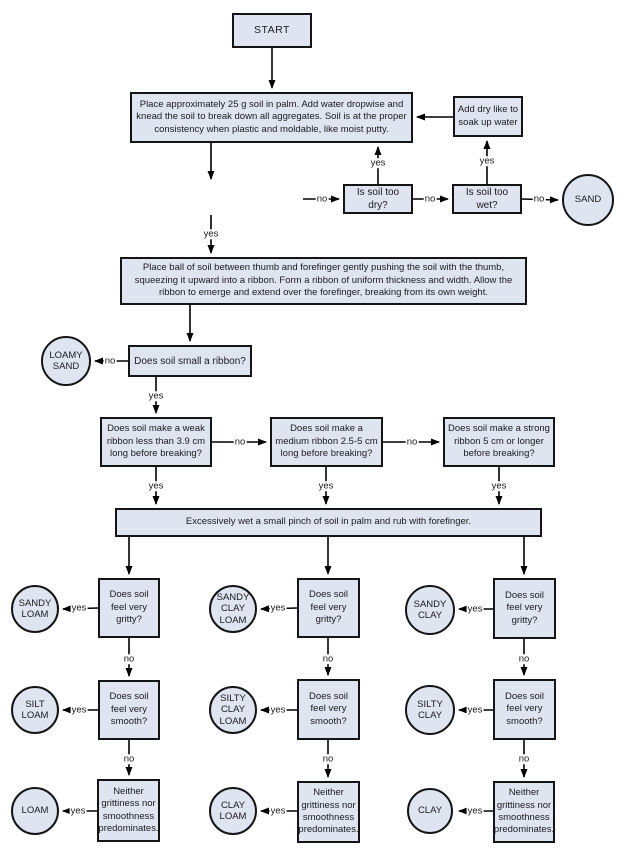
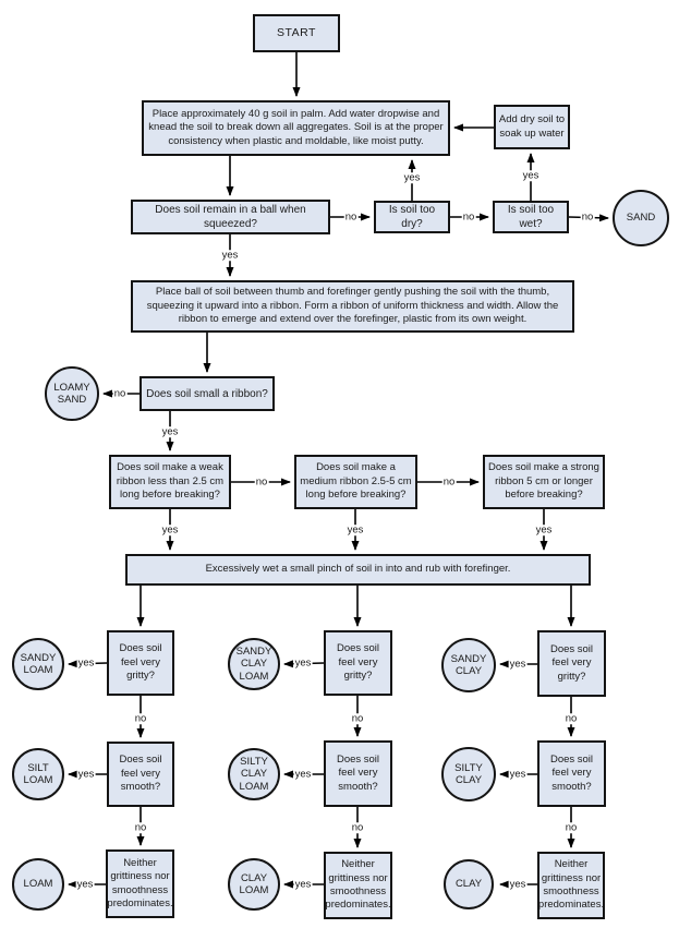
  START
- Place approximately 25 g soil in palm. Add water dropwise and knead the soil to break down all aggregates. Soil is at the proper consistency when plastic and moldable, like moist putty.
+ Place approximately 40 g soil in palm. Add water dropwise and knead the soil to break down all aggregates. Soil is at the proper consistency when plastic and moldable, like moist putty.
- Add dry like to soak up water
+ Add dry soil to soak up water
+ Does soil remain in a ball when squeezed?
  Is soil too dry?
  Is soil too wet?
- Place ball of soil between thumb and forefinger gently pushing the soil with the thumb, squeezing it upward into a ribbon. Form a ribbon of uniform thickness and width. Allow the ribbon to emerge and extend over the forefinger, breaking from its own weight.
+ Place ball of soil between thumb and forefinger gently pushing the soil with the thumb, squeezing it upward into a ribbon. Form a ribbon of uniform thickness and width. Allow the ribbon to emerge and extend over the forefinger, plastic from its own weight.
  Does soil small a ribbon?
- Does soil make a weak ribbon less than 3.9 cm long before breaking?
+ Does soil make a weak ribbon less than 2.5 cm long before breaking?
  Does soil make a medium ribbon 2.5-5 cm long before breaking?
  Does soil make a strong ribbon 5 cm or longer before breaking?
- Excessively wet a small pinch of soil in palm and rub with forefinger.
+ Excessively wet a small pinch of soil in into and rub with forefinger.
  Does soil feel very gritty?
  Does soil feel very smooth?
  Neither grittiness nor smoothness predominates.
  Does soil feel very gritty?
  Does soil feel very smooth?
  Neither grittiness nor smoothness predominates.
  Does soil feel very gritty?
  Does soil feel very smooth?
  Neither grittiness nor smoothness predominates.
  SAND
  LOAMY SAND
  SANDY LOAM
  SILT LOAM
  LOAM
  SANDY CLAY LOAM
  SILTY CLAY LOAM
  CLAY LOAM
  SANDY CLAY
  SILTY CLAY
  CLAY
  no
  no
  no
  yes
  yes
  yes
  no
  yes
  no
  no
  yes
  yes
  yes
  yes
  no
  yes
  no
  yes
  yes
  no
  yes
  no
  yes
  yes
  no
  yes
  no
  yes
